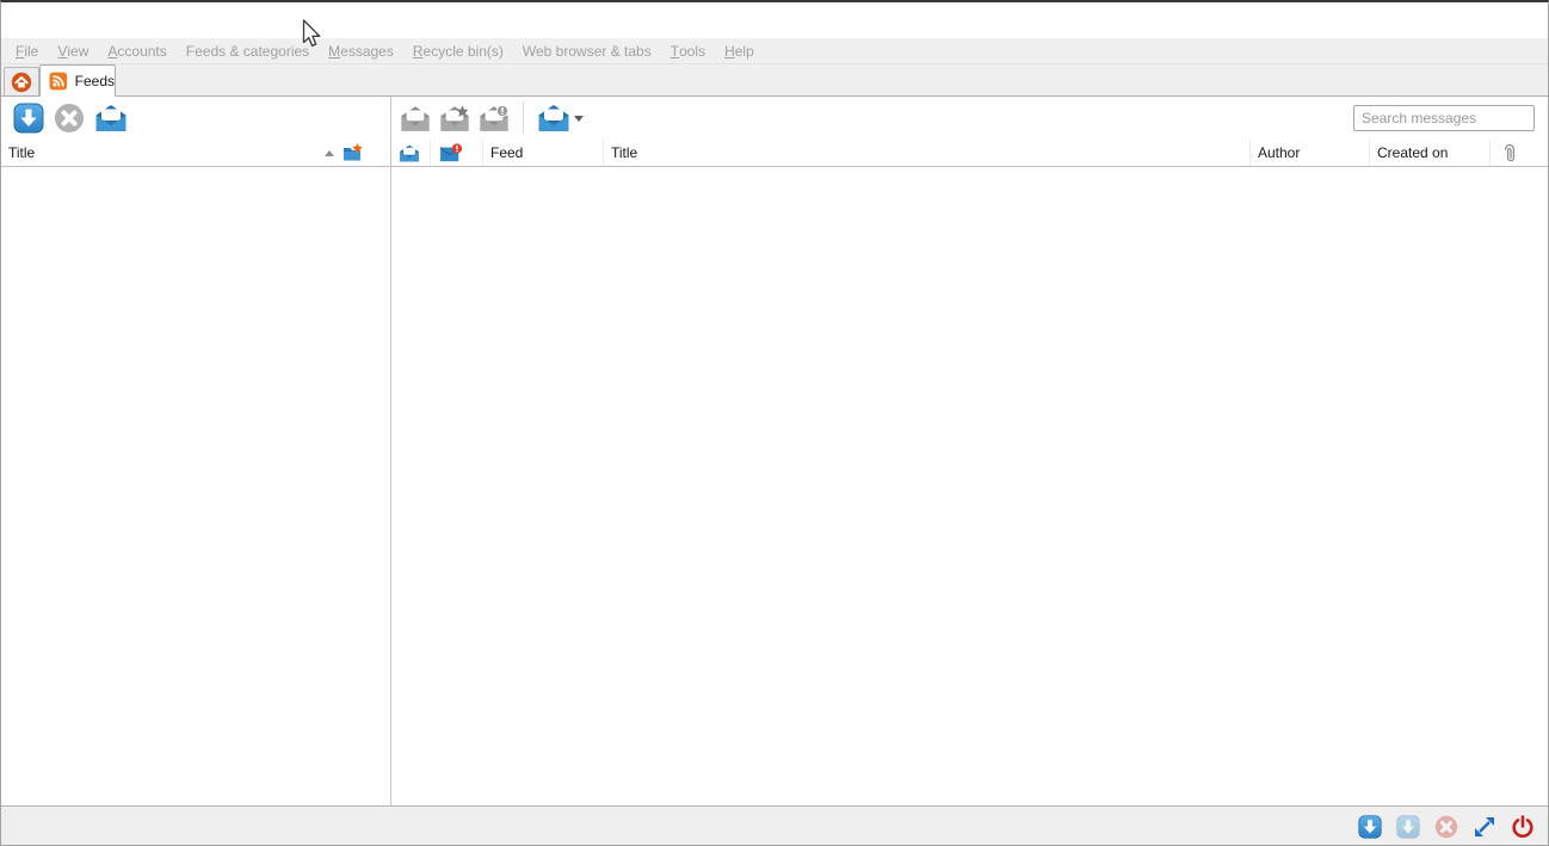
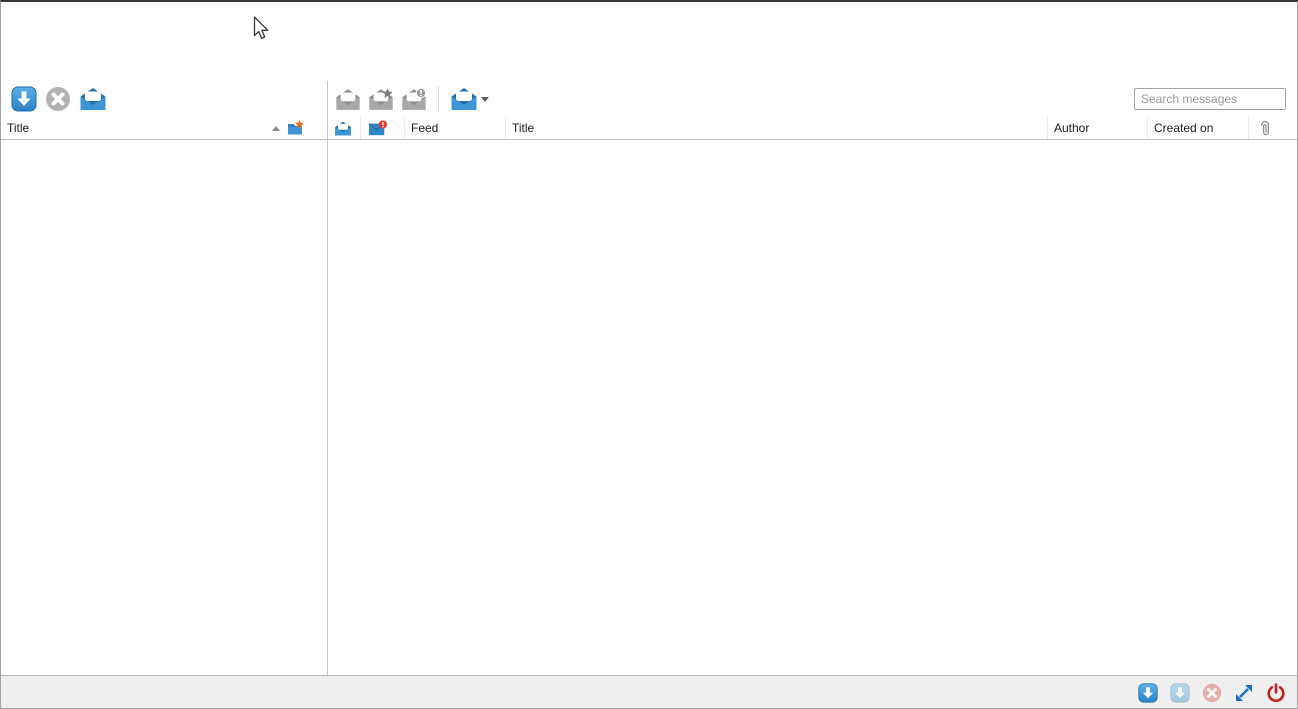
- F
- ile
- V
- iew
- A
- ccounts
- Feeds & categories
- M
- essages
- R
- ecycle bin(s)
- Web browser & tabs
- T
- ools
- H
- elp
- Feeds
  Search messages
  Title
  Feed
  Title
  Author
  Created on
